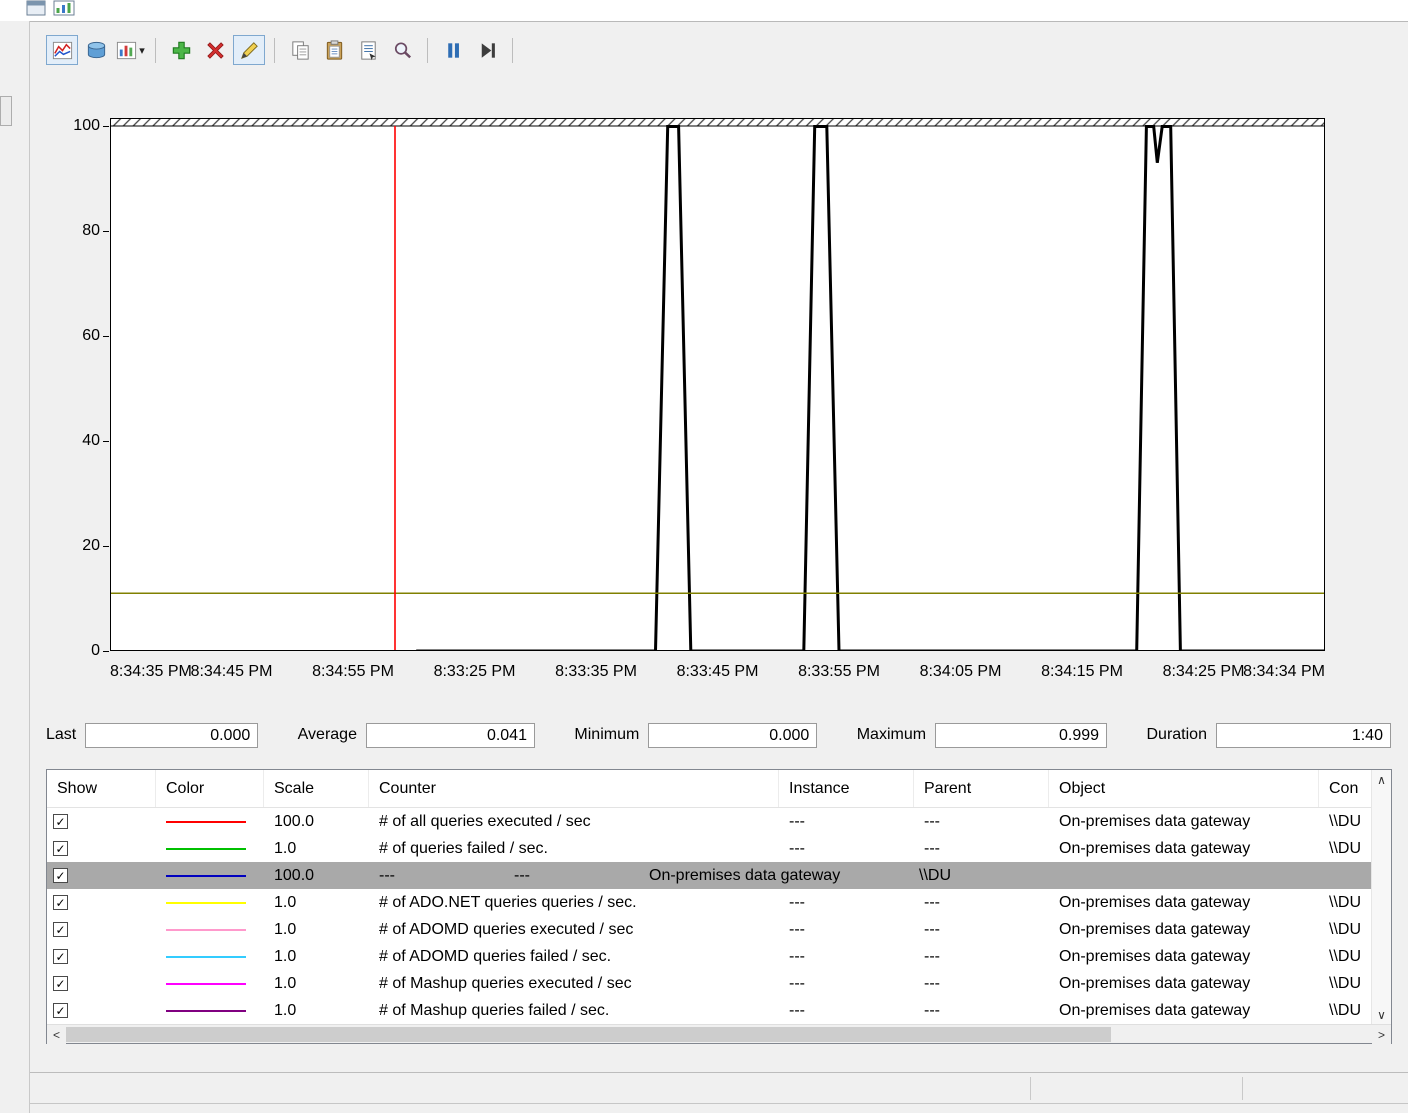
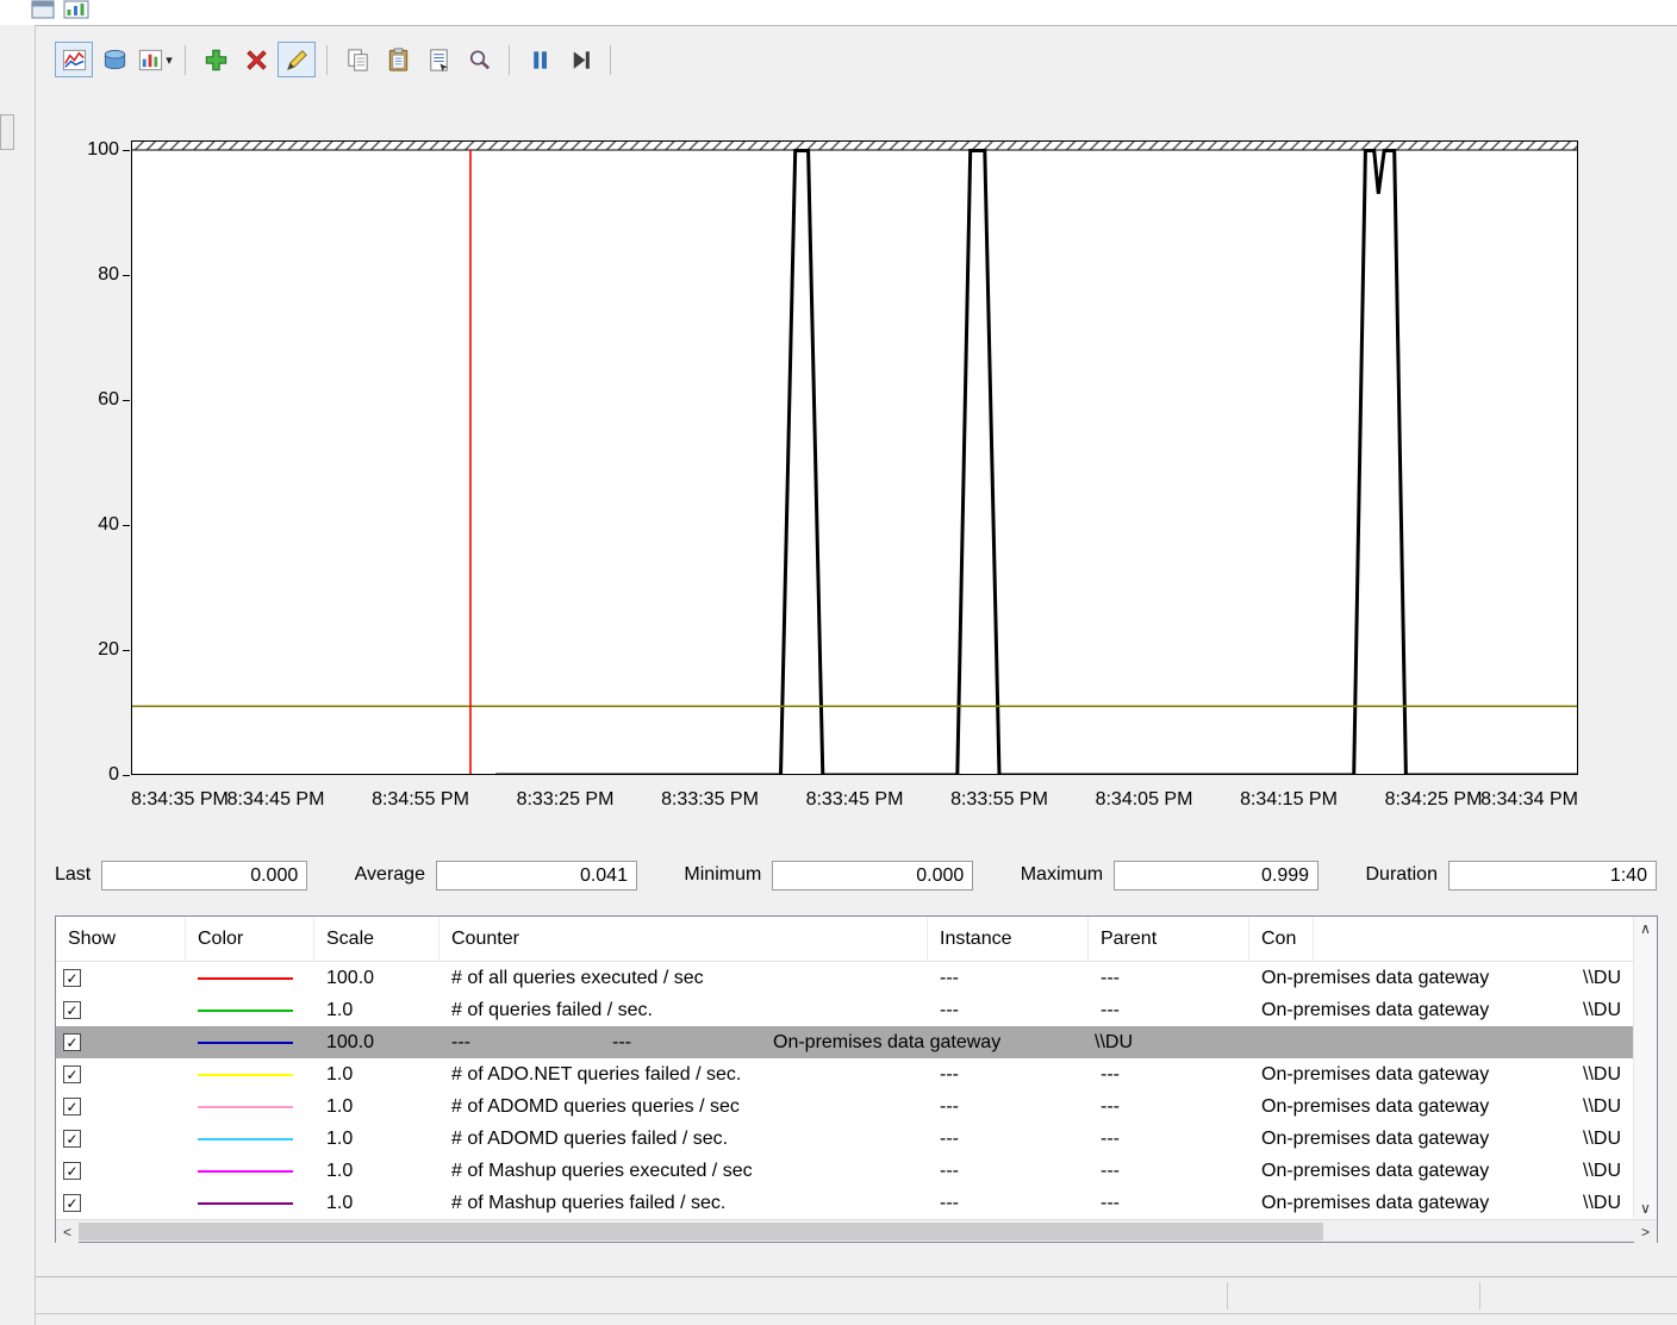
  ▾
  100
  80
  60
  40
  20
  0
  8:34:35 PM
  8:34:45 PM
  8:34:55 PM
  8:33:25 PM
  8:33:35 PM
  8:33:45 PM
  8:33:55 PM
  8:34:05 PM
  8:34:15 PM
  8:34:25 PM
  8:34:34 PM
  Last
  0.000
  Average
  0.041
  Minimum
  0.000
  Maximum
  0.999
  Duration
  1:40
  Show
  Color
  Scale
  Counter
  Instance
  Parent
- Object
  Con
  ✓
  100.0
  # of all queries executed / sec
  ---
  ---
  On-premises data gateway
  \\DU
  ✓
  1.0
  # of queries failed / sec.
  ---
  ---
  On-premises data gateway
  \\DU
  ✓
  100.0
  ---
  ---
  On-premises data gateway
  \\DU
  ✓
  1.0
- # of ADO.NET queries queries / sec.
+ # of ADO.NET queries failed / sec.
  ---
  ---
  On-premises data gateway
  \\DU
  ✓
  1.0
- # of ADOMD queries executed / sec
+ # of ADOMD queries queries / sec
  ---
  ---
  On-premises data gateway
  \\DU
  ✓
  1.0
  # of ADOMD queries failed / sec.
  ---
  ---
  On-premises data gateway
  \\DU
  ✓
  1.0
  # of Mashup queries executed / sec
  ---
  ---
  On-premises data gateway
  \\DU
  ✓
  1.0
  # of Mashup queries failed / sec.
  ---
  ---
  On-premises data gateway
  \\DU
  ∧
  ∨
  <
  >
